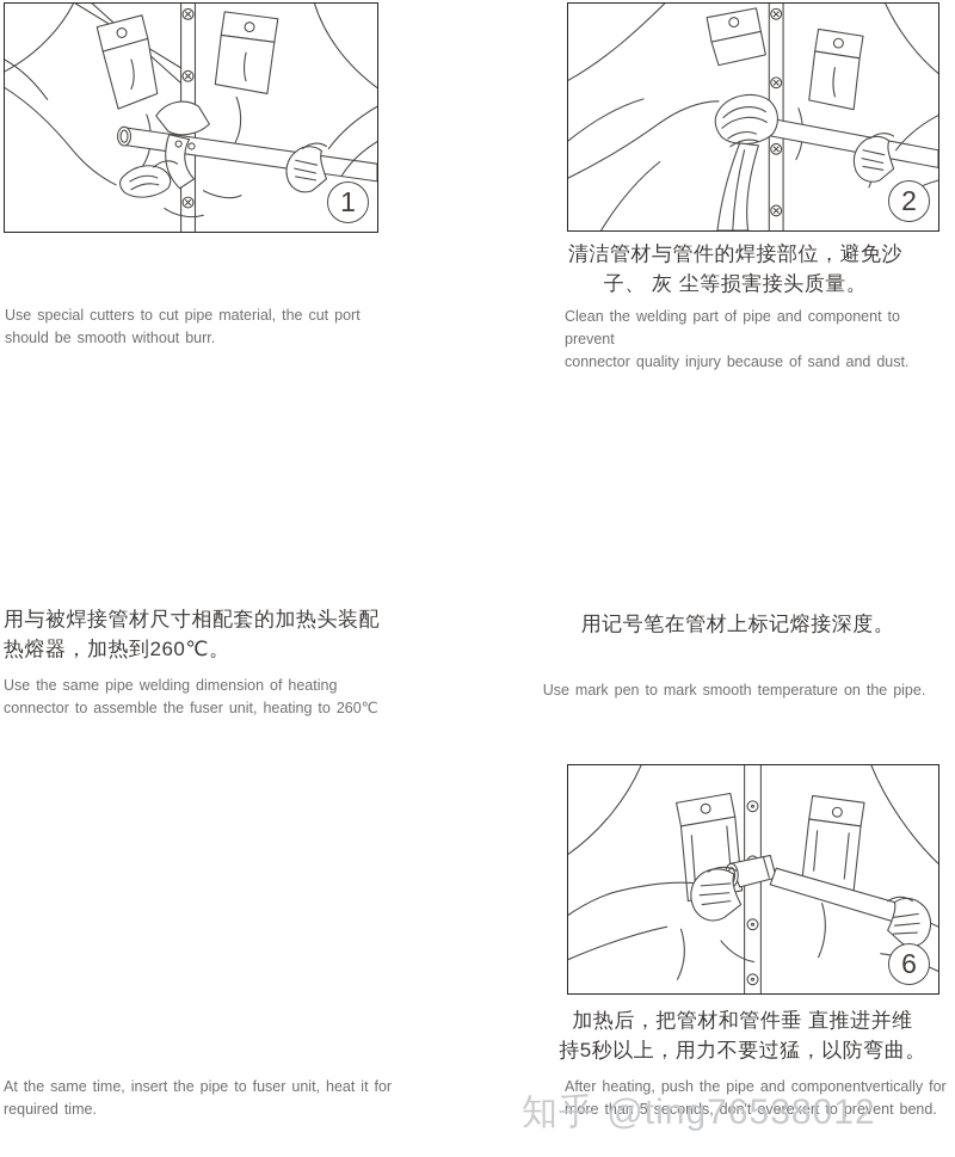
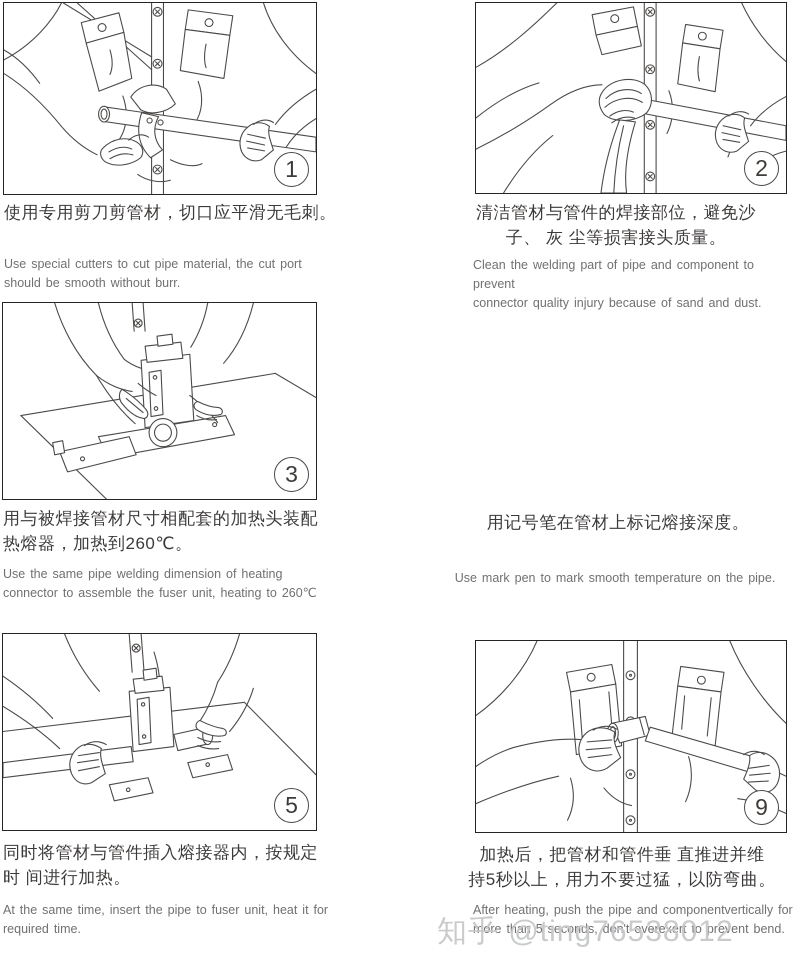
  1
  2
+ 3
+ 5
- 6
+ 9
+ 使用专用剪刀剪管材，切口应平滑无毛刺。
  Use special cutters to cut pipe material, the cut port
  should be smooth without burr.
  清洁管材与管件的焊接部位，避免沙
  子、 灰 尘等损害接头质量。
  Clean the welding part of pipe and component to prevent
  connector quality injury because of sand and dust.
  用与被焊接管材尺寸相配套的加热头装配
  热熔器，加热到260℃。
  Use the same pipe welding dimension of heating
  connector to assemble the fuser unit, heating to 260℃
  用记号笔在管材上标记熔接深度。
  Use mark pen to mark smooth temperature on the pipe.
+ 同时将管材与管件插入熔接器内，按规定
+ 时 间进行加热。
  At the same time, insert the pipe to fuser unit, heat it for
  required time.
  加热后，把管材和管件垂 直推进并维
  持5秒以上，用力不要过猛，以防弯曲。
  After heating, push the pipe and componentvertically for
  more than 5 seconds, don't overexert to prevent bend.
  知乎 @ting76538012
